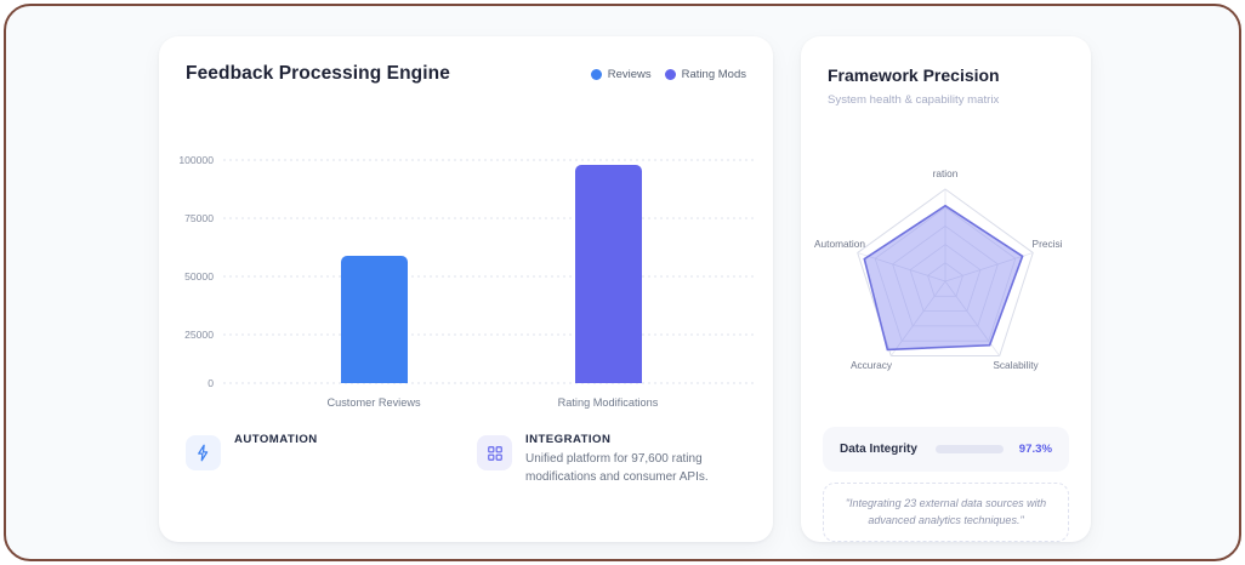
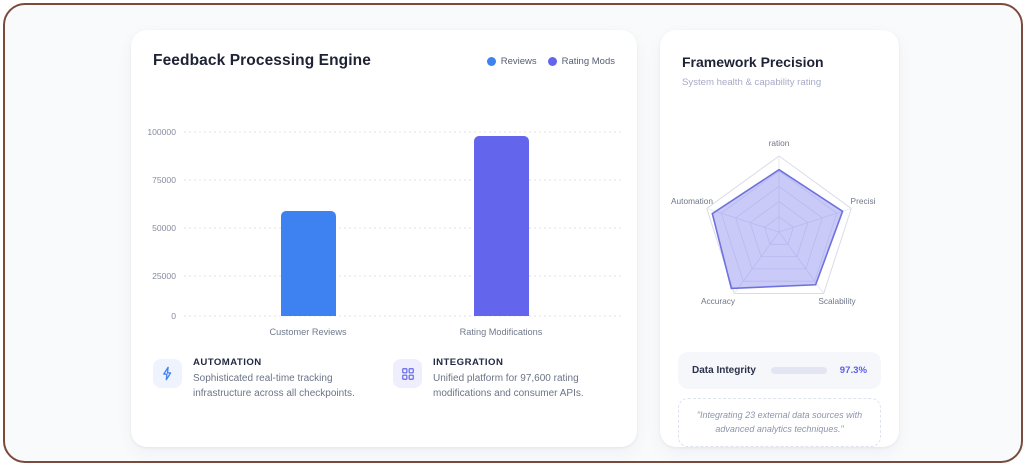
  Feedback Processing Engine
  Reviews
  Rating Mods
  100000
  75000
  50000
  25000
  0
  Customer Reviews
  Rating Modifications
  AUTOMATION
+ Sophisticated real-time tracking infrastructure across all checkpoints.
  INTEGRATION
  Unified platform for 97,600 rating modifications and consumer APIs.
  Framework Precision
- System health & capability matrix
+ System health & capability rating
  ration
  Precisi
  Scalability
  Accuracy
  Automation
  Data Integrity
  97.3%
  "Integrating 23 external data sources with advanced analytics techniques."
